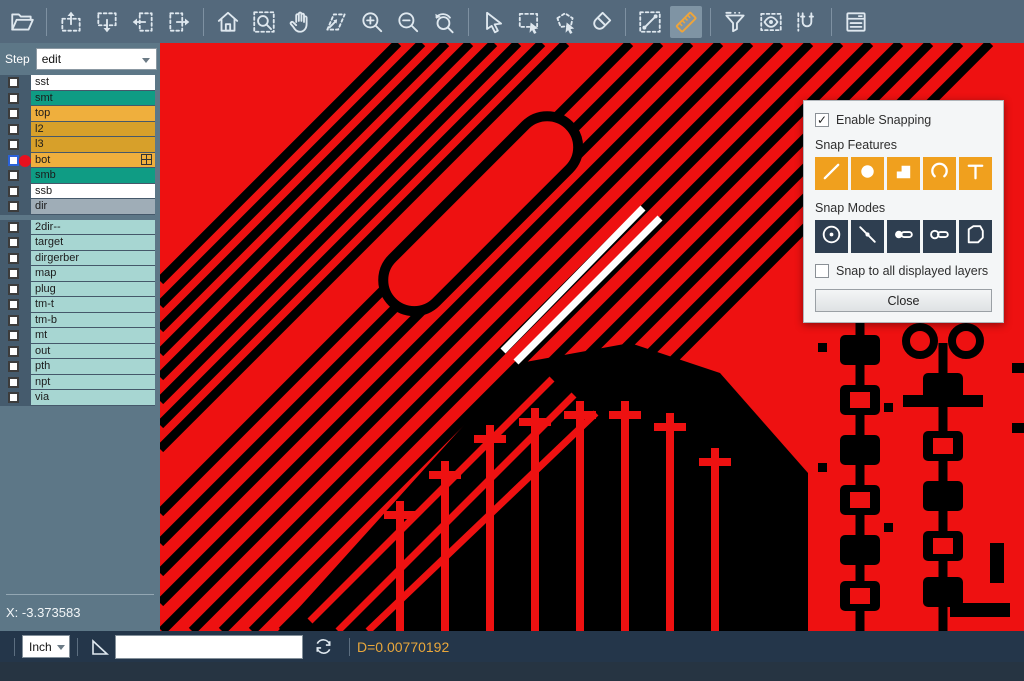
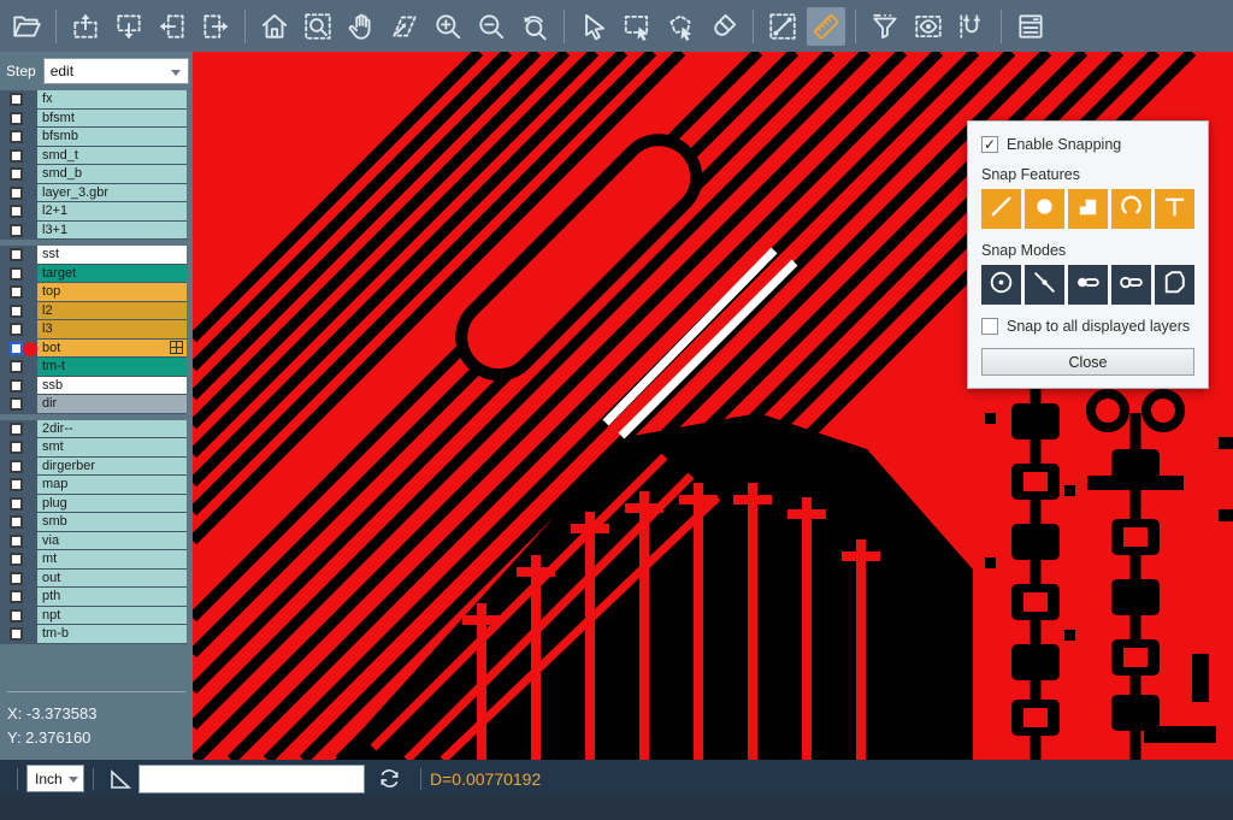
  Step
  edit
+ fx
+ bfsmt
+ bfsmb
+ smd_t
+ smd_b
+ layer_3.gbr
+ l2+1
+ l3+1
  sst
- smt
+ target
  top
  l2
  l3
  bot
- smb
+ tm-t
  ssb
  dir
  2dir--
- target
+ smt
  dirgerber
  map
  plug
- tm-t
+ smb
- tm-b
+ via
  mt
  out
  pth
  npt
- via
+ tm-b
  X: -3.373583
+ Y: 2.376160
  Inch
  D=0.00770192
  ✓
  Enable Snapping
  Snap Features
  Snap Modes
  Snap to all displayed layers
  Close
